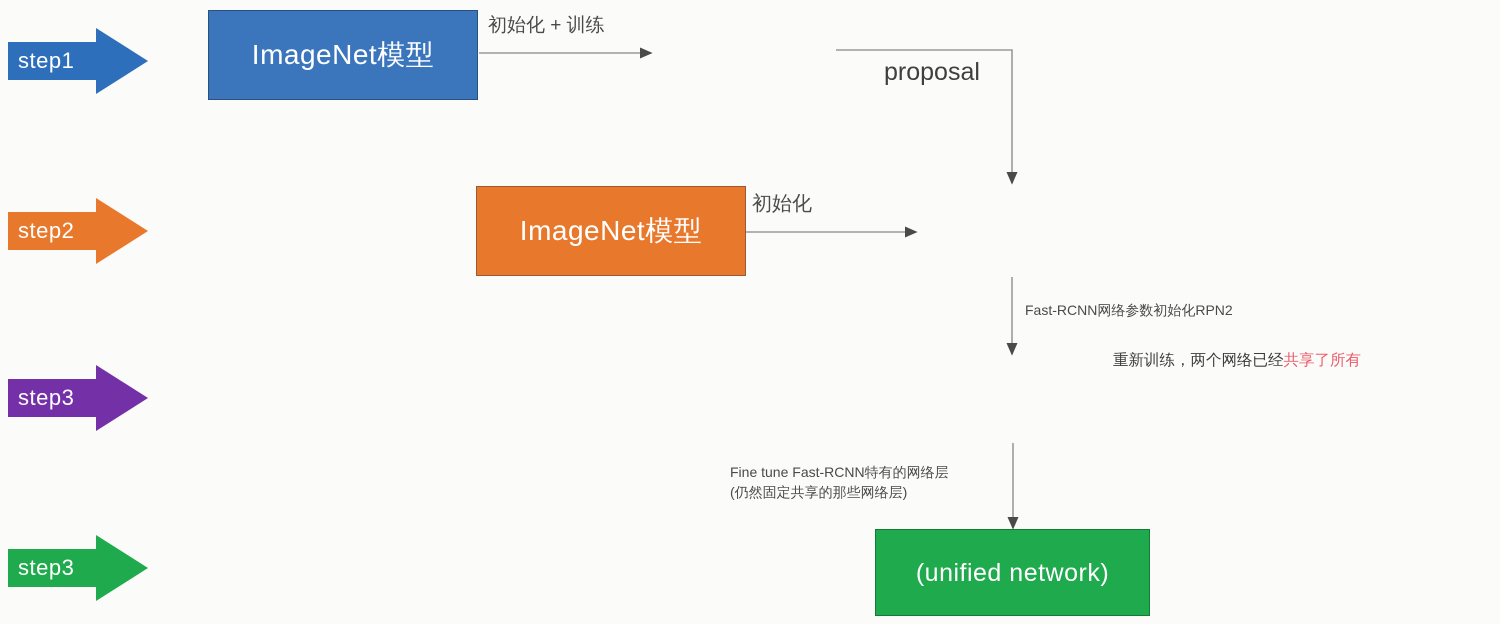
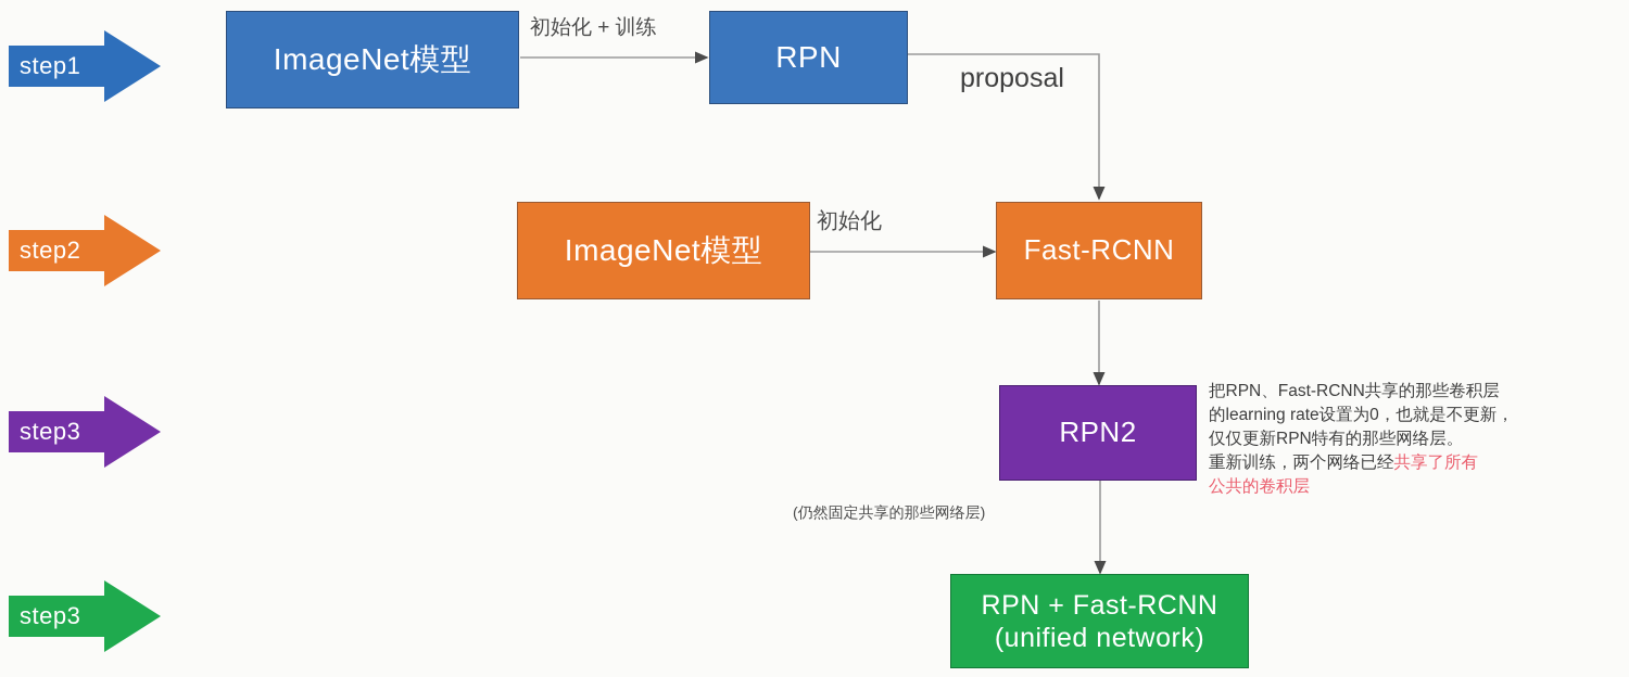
  step1
  step2
  step3
  step3
  ImageNet模型
+ RPN
  ImageNet模型
+ Fast-RCNN
+ RPN2
+ RPN + Fast-RCNN
  (unified network)
  初始化 + 训练
  proposal
  初始化
- Fast-RCNN网络参数初始化RPN2
- Fine tune Fast-RCNN特有的网络层
  (仍然固定共享的那些网络层)
+ 把RPN、Fast-RCNN共享的那些卷积层
+ 的learning rate设置为0，也就是不更新，
+ 仅仅更新RPN特有的那些网络层。
  重新训练，两个网络已经共享了所有
+ 公共的卷积层
